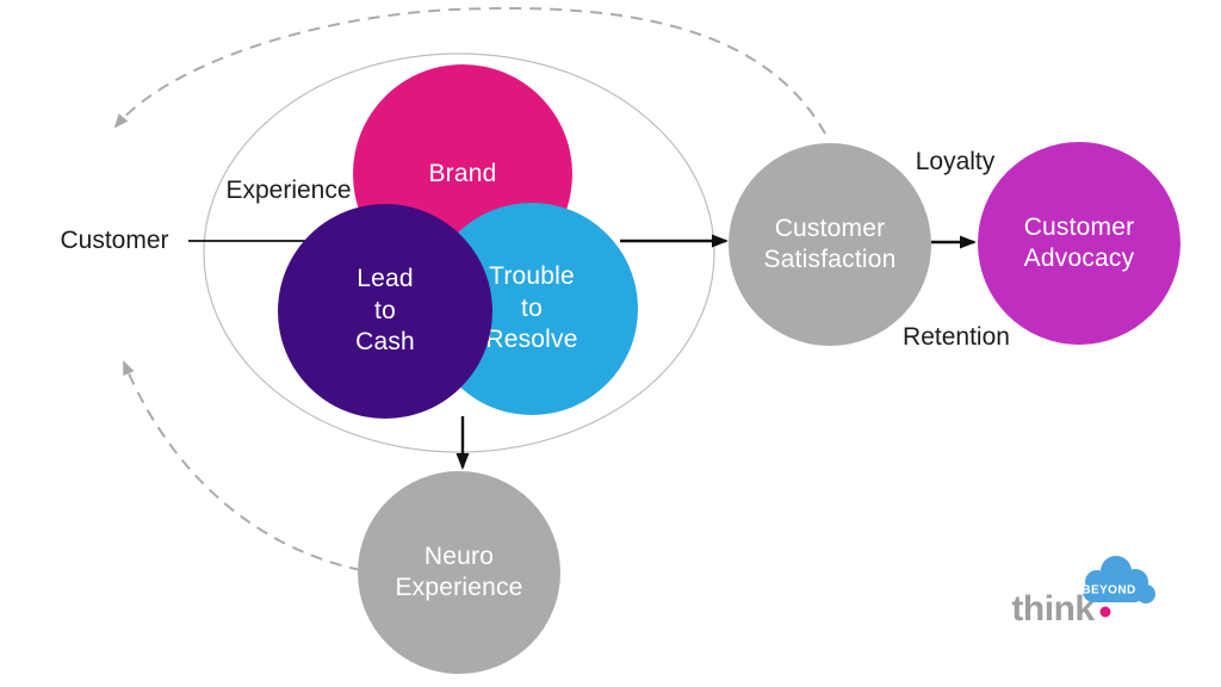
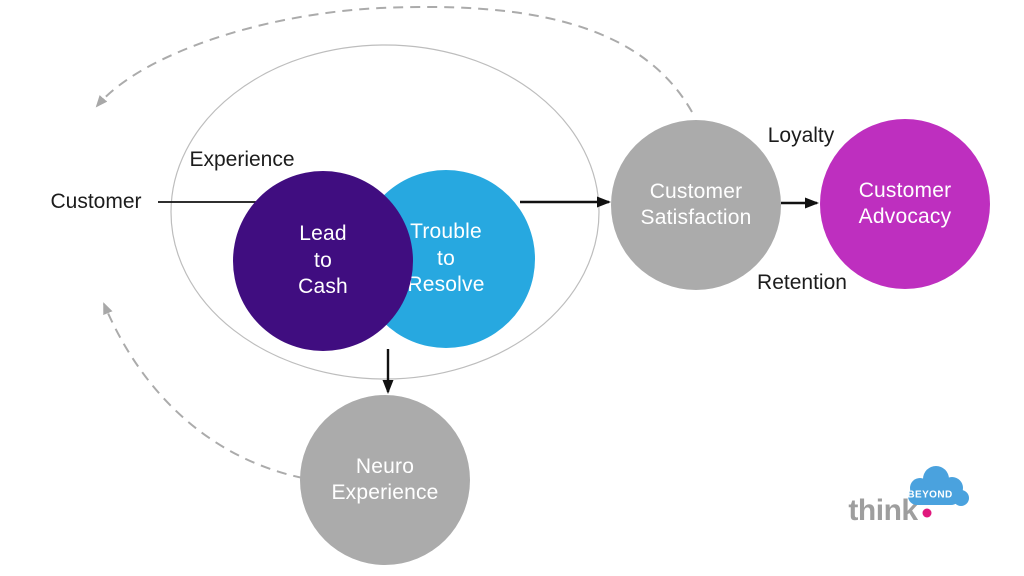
  think
- Brand
  Trouble
  to
  Resolve
  Lead
  to
  Cash
  Customer
  Satisfaction
  Customer
  Advocacy
  Neuro
  Experience
  Customer
  Experience
  Loyalty
  Retention
  BEYOND
